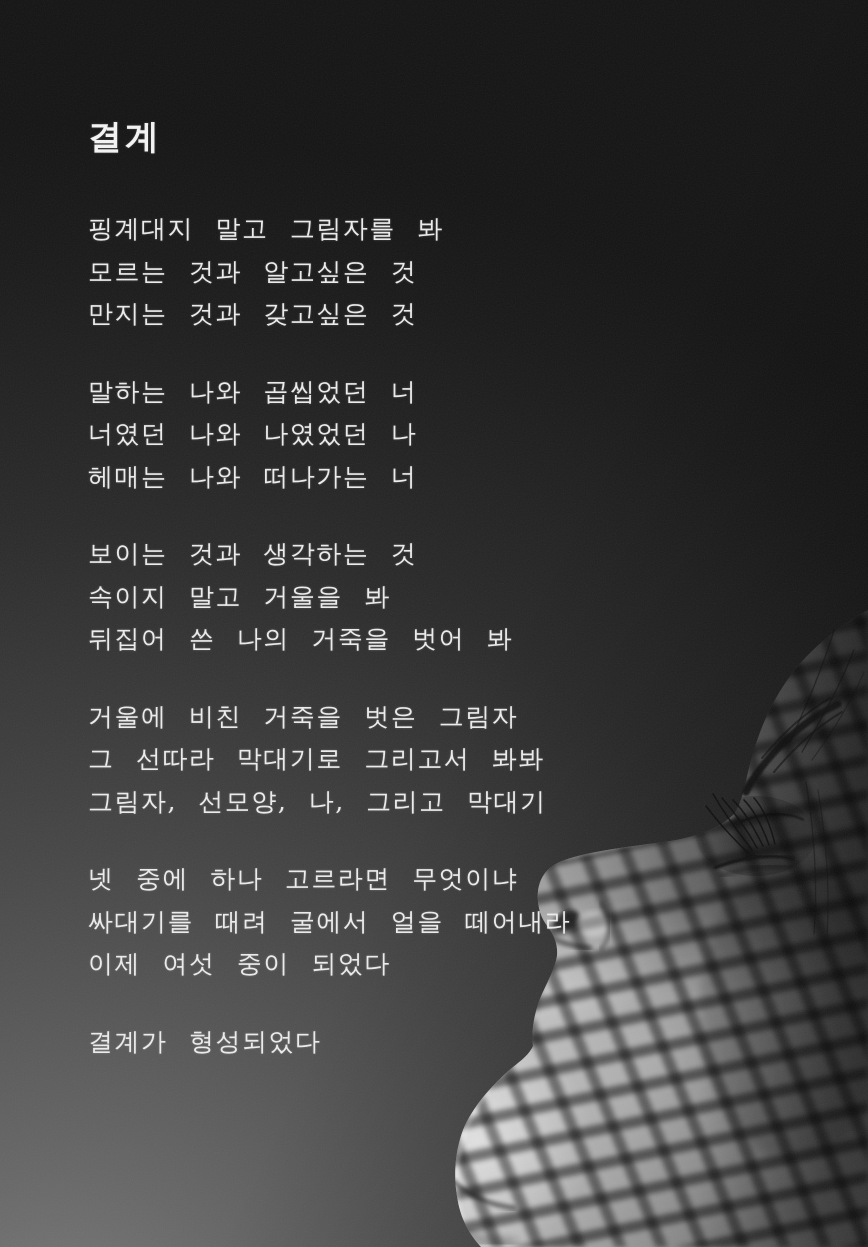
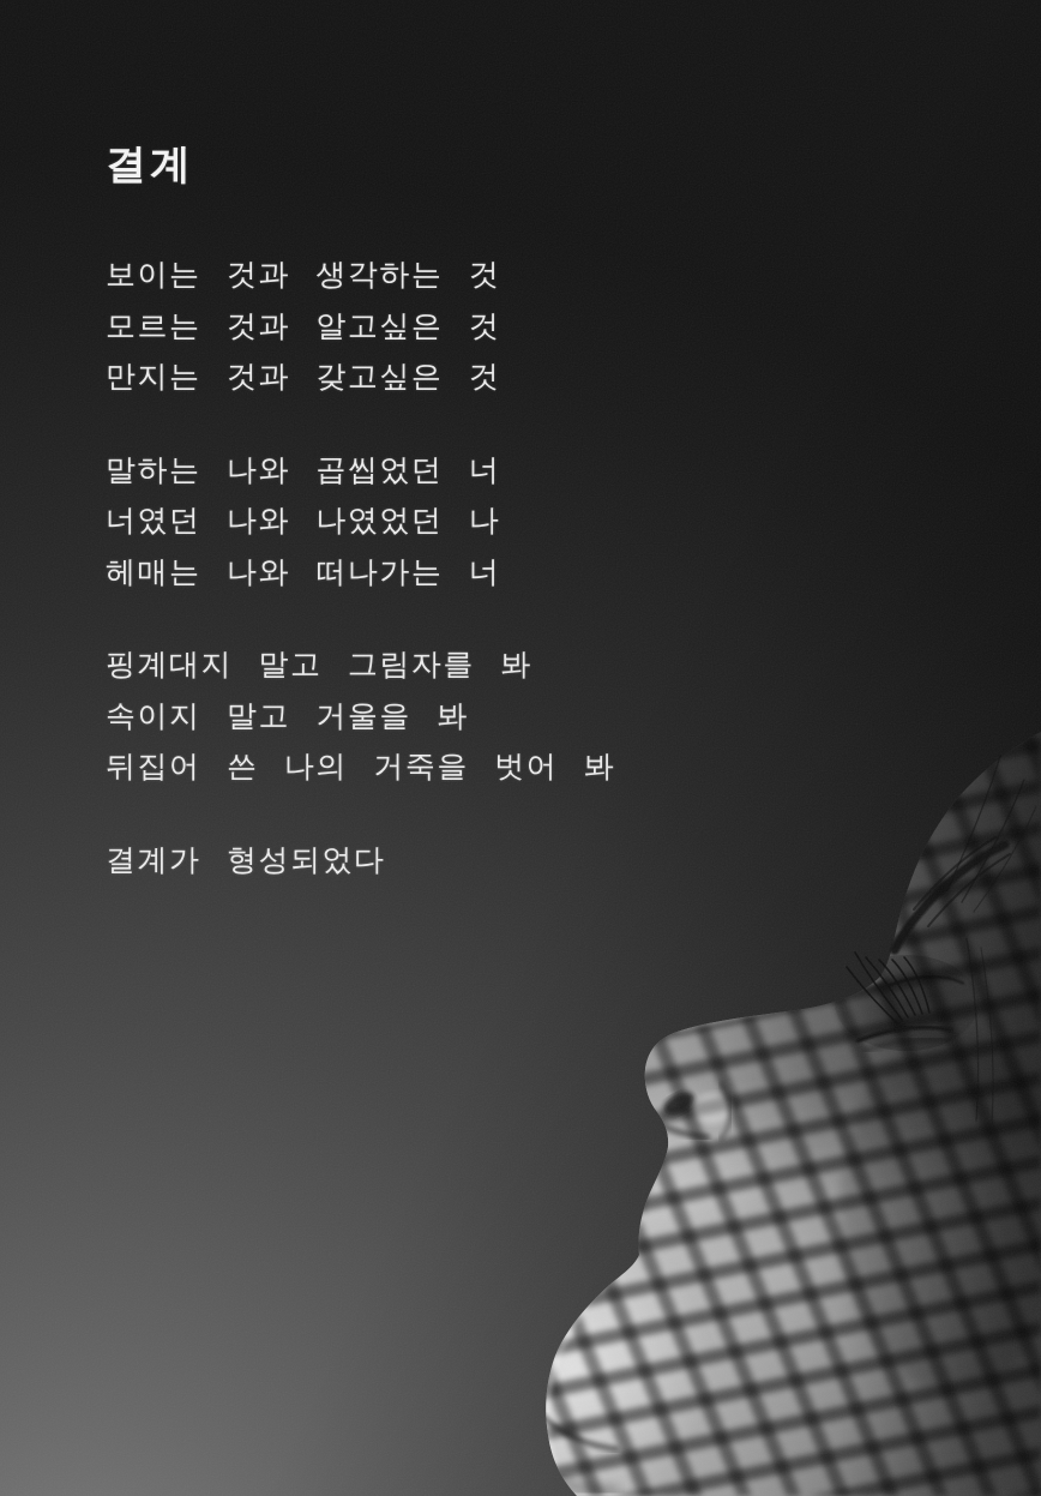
  결계
- 핑계대지 말고 그림자를 봐
+ 보이는 것과 생각하는 것
  모르는 것과 알고싶은 것
  만지는 것과 갖고싶은 것
  말하는 나와 곱씹었던 너
  너였던 나와 나였었던 나
  헤매는 나와 떠나가는 너
- 보이는 것과 생각하는 것
+ 핑계대지 말고 그림자를 봐
  속이지 말고 거울을 봐
  뒤집어 쓴 나의 거죽을 벗어 봐
- 거울에 비친 거죽을 벗은 그림자
- 그 선따라 막대기로 그리고서 봐봐
- 그림자, 선모양, 나, 그리고 막대기
- 넷 중에 하나 고르라면 무엇이냐
- 싸대기를 때려 굴에서 얼을 떼어내라
- 이제 여섯 중이 되었다
  결계가 형성되었다
